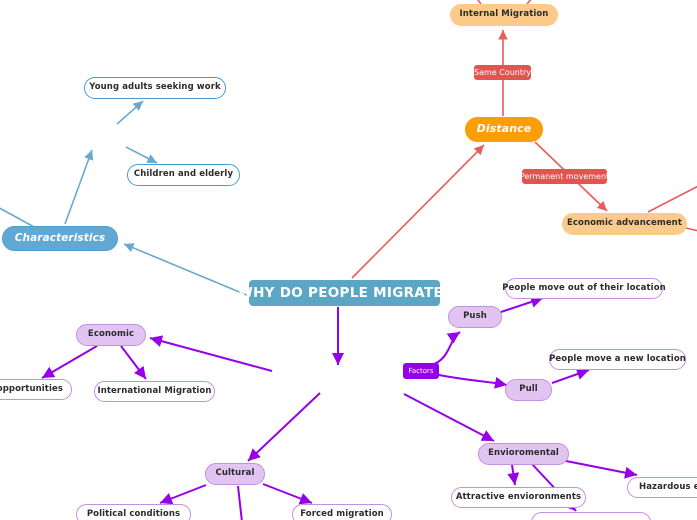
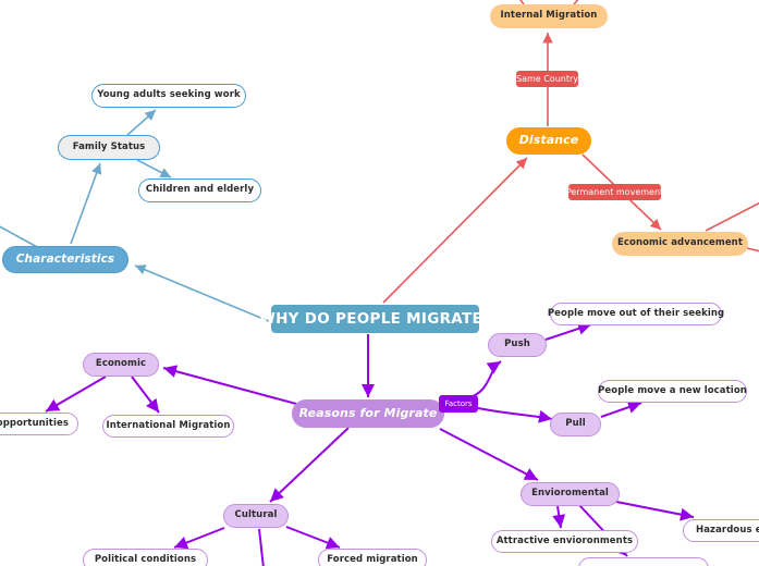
  WHY DO PEOPLE MIGRATE?
  Characteristics
+ Family Status
  Young adults seeking work
  Children and elderly
  Distance
  Internal Migration
  Economic advancement
+ Reasons for Migrate
  Push
  Pull
- People move out of their location
+ People move out of their seeking
  People move a new location
  Economic
  pportunities
  International Migration
  Cultural
  Political conditions
  Forced migration
  Envioromental
  Attractive envioronments
  Hazardous
  Same Country
  Permanent movement
  Factors
